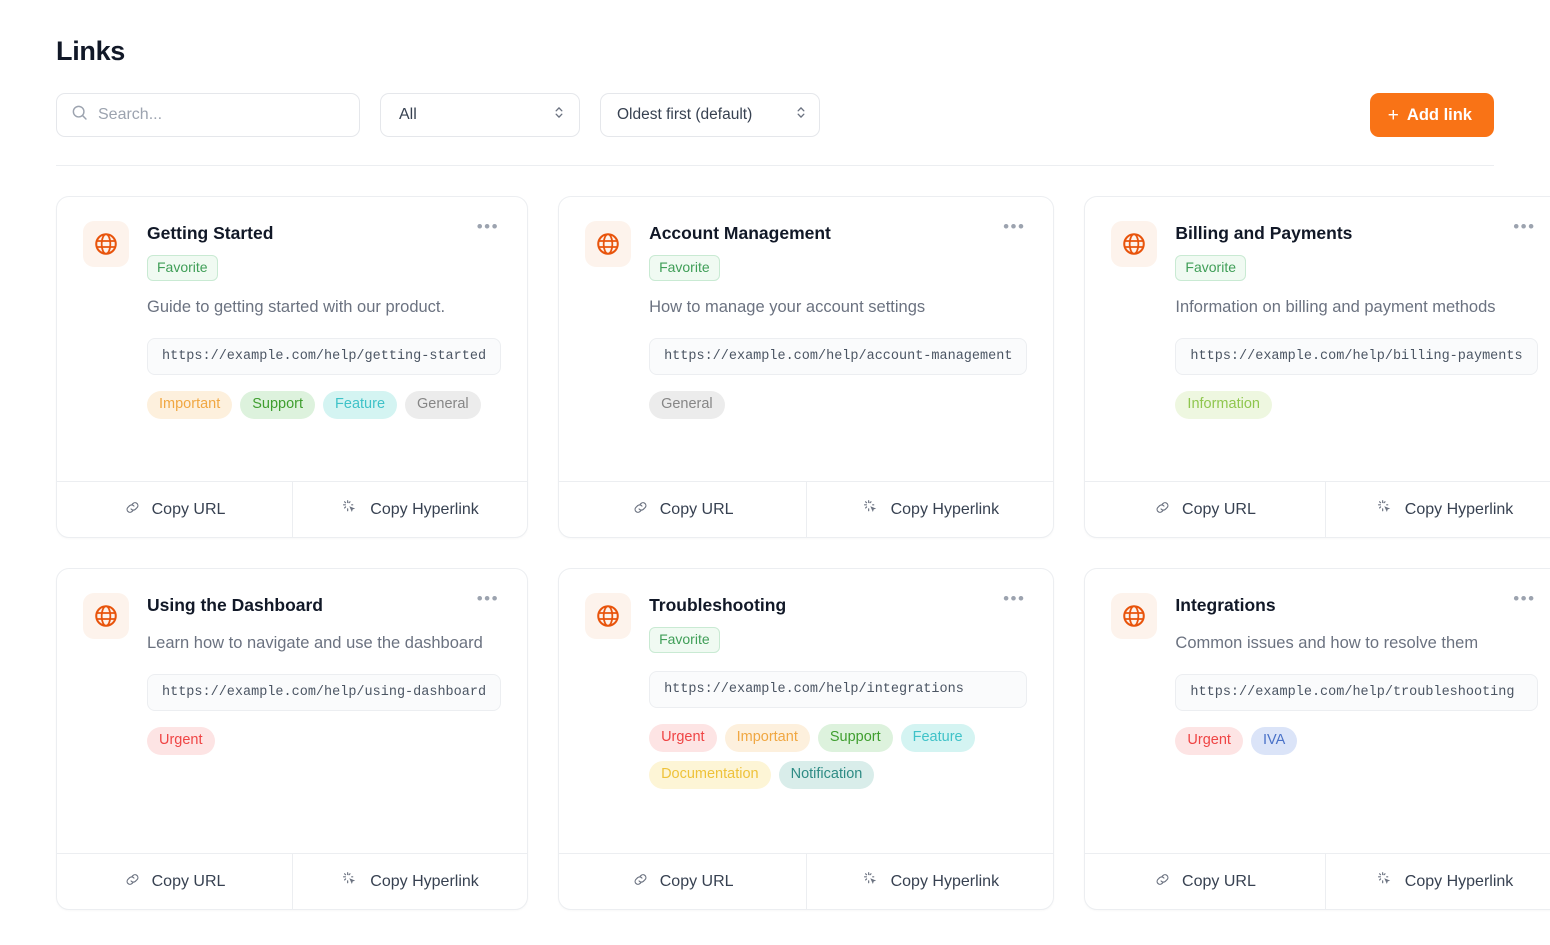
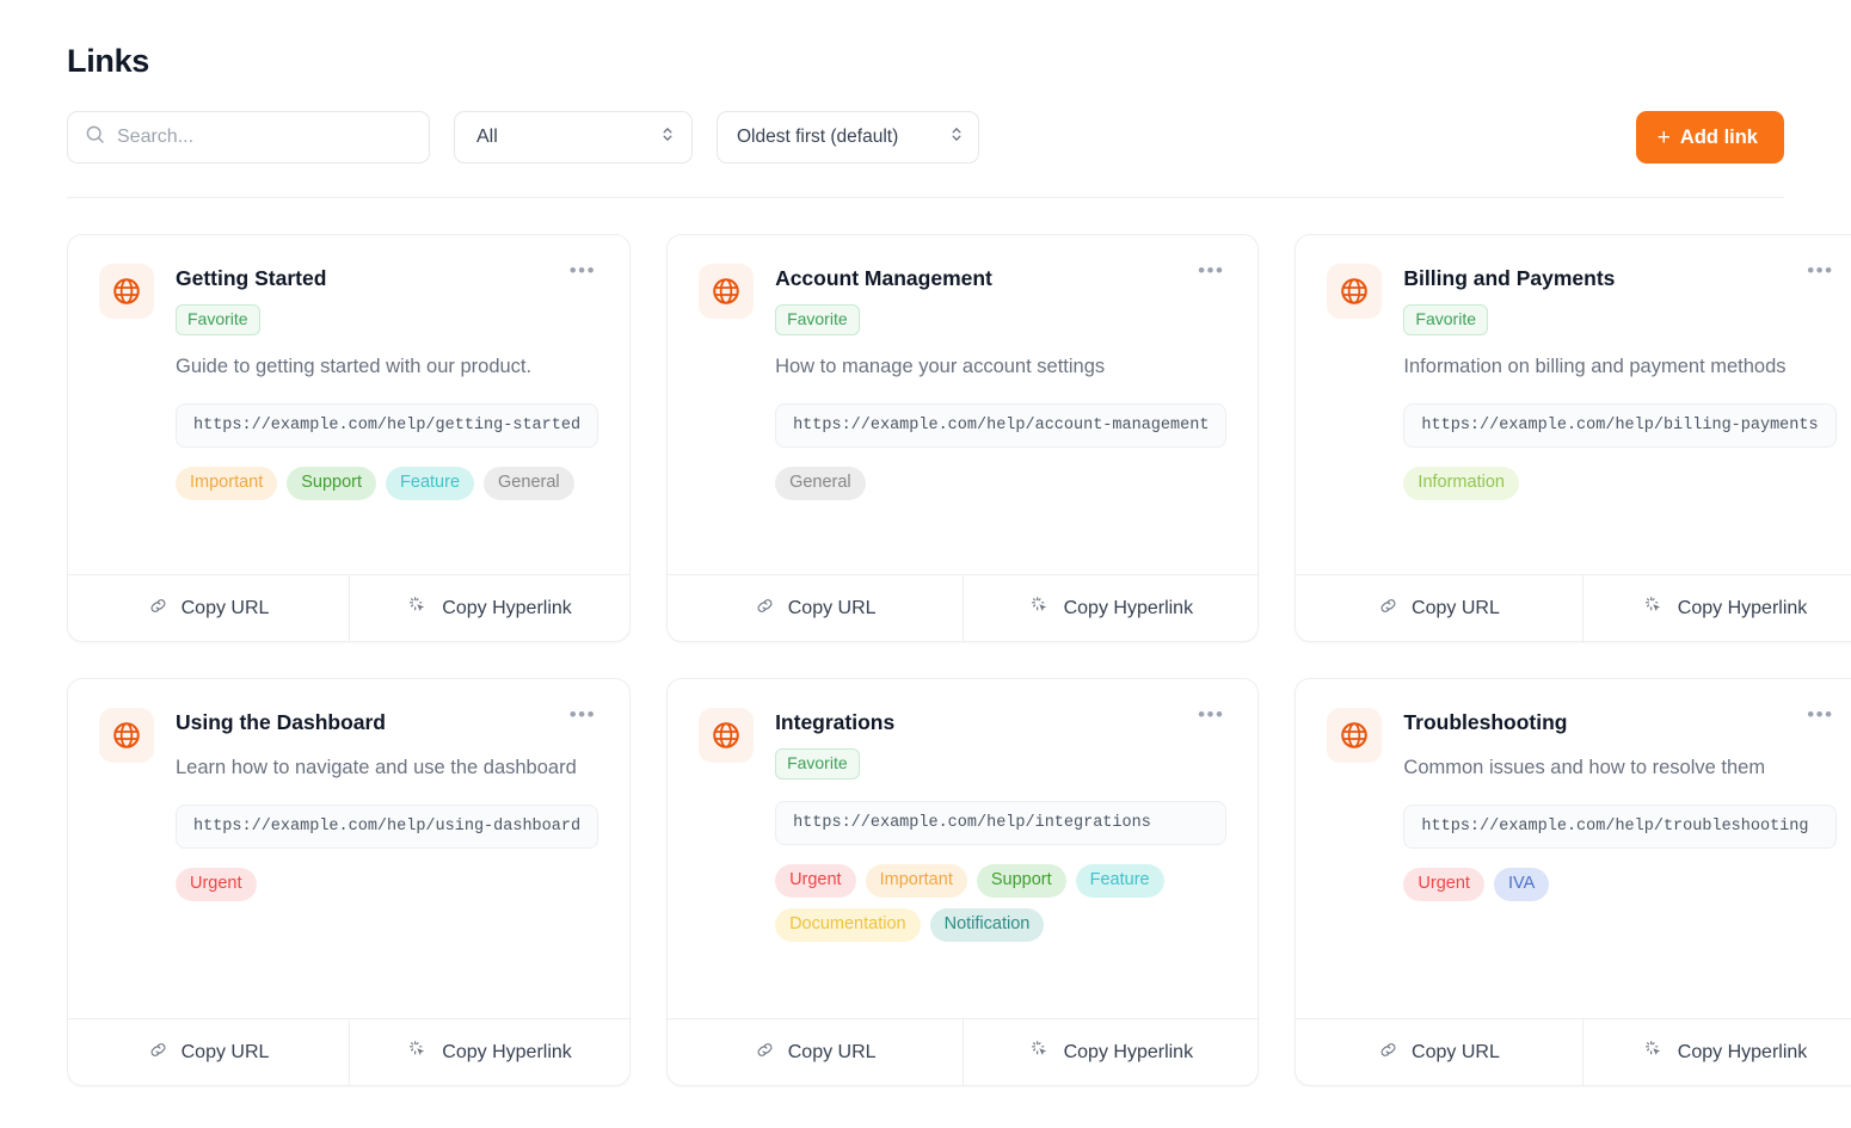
  Links
  Search...
  All
  Oldest first (default)
  +
  Add link
  Getting Started
  Favorite
  •••
  Guide to getting started with our product.
  https://example.com/help/getting-started
  Important
  Support
  Feature
  General
  Copy URL
  Copy Hyperlink
  Account Management
  Favorite
  •••
  How to manage your account settings
  https://example.com/help/account-management
  General
  Copy URL
  Copy Hyperlink
  Billing and Payments
  Favorite
  •••
  Information on billing and payment methods
  https://example.com/help/billing-payments
  Information
  Copy URL
  Copy Hyperlink
  Using the Dashboard
  •••
  Learn how to navigate and use the dashboard
  https://example.com/help/using-dashboard
  Urgent
  Copy URL
  Copy Hyperlink
- Troubleshooting
+ Integrations
  Favorite
  •••
  https://example.com/help/integrations
  Urgent
  Important
  Support
  Feature
  Documentation
  Notification
  Copy URL
  Copy Hyperlink
- Integrations
+ Troubleshooting
  •••
  Common issues and how to resolve them
  https://example.com/help/troubleshooting
  Urgent
  IVA
  Copy URL
  Copy Hyperlink
